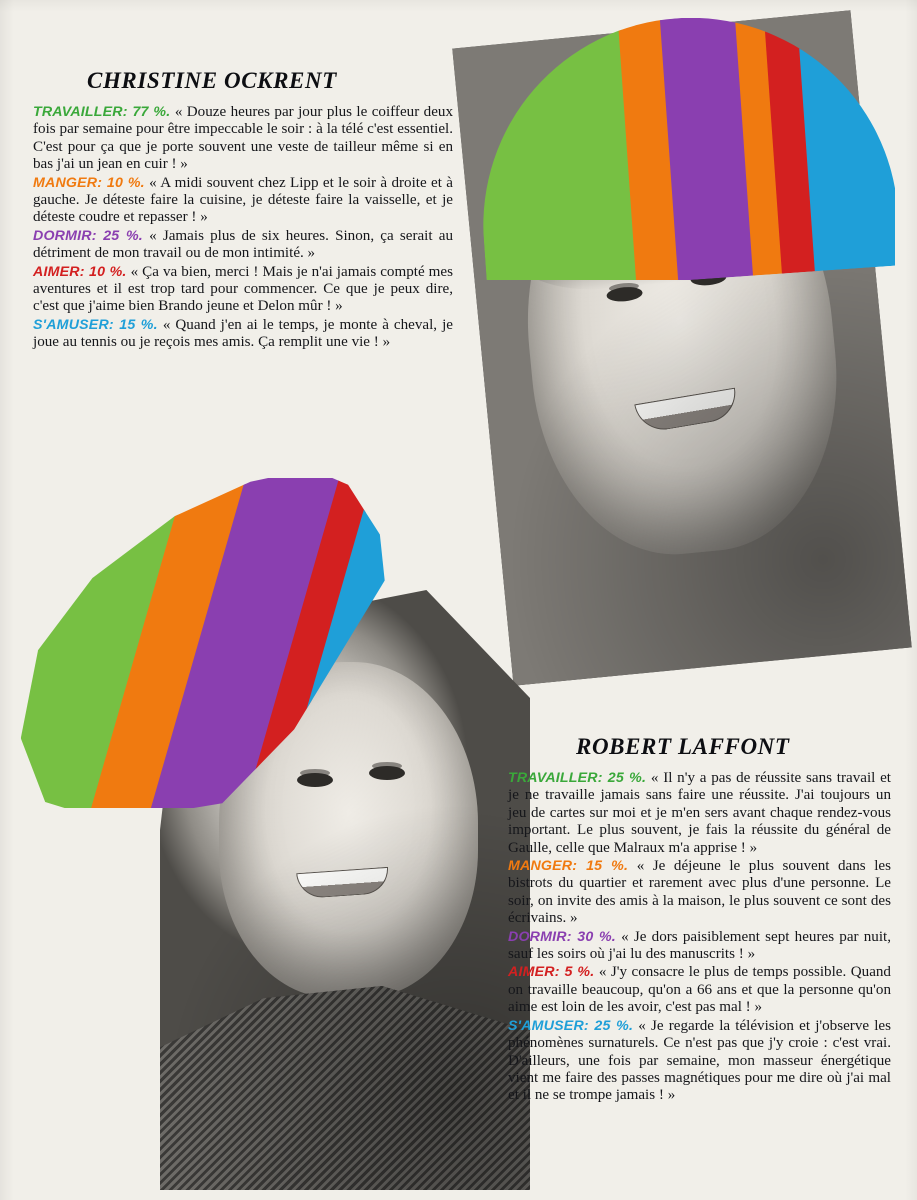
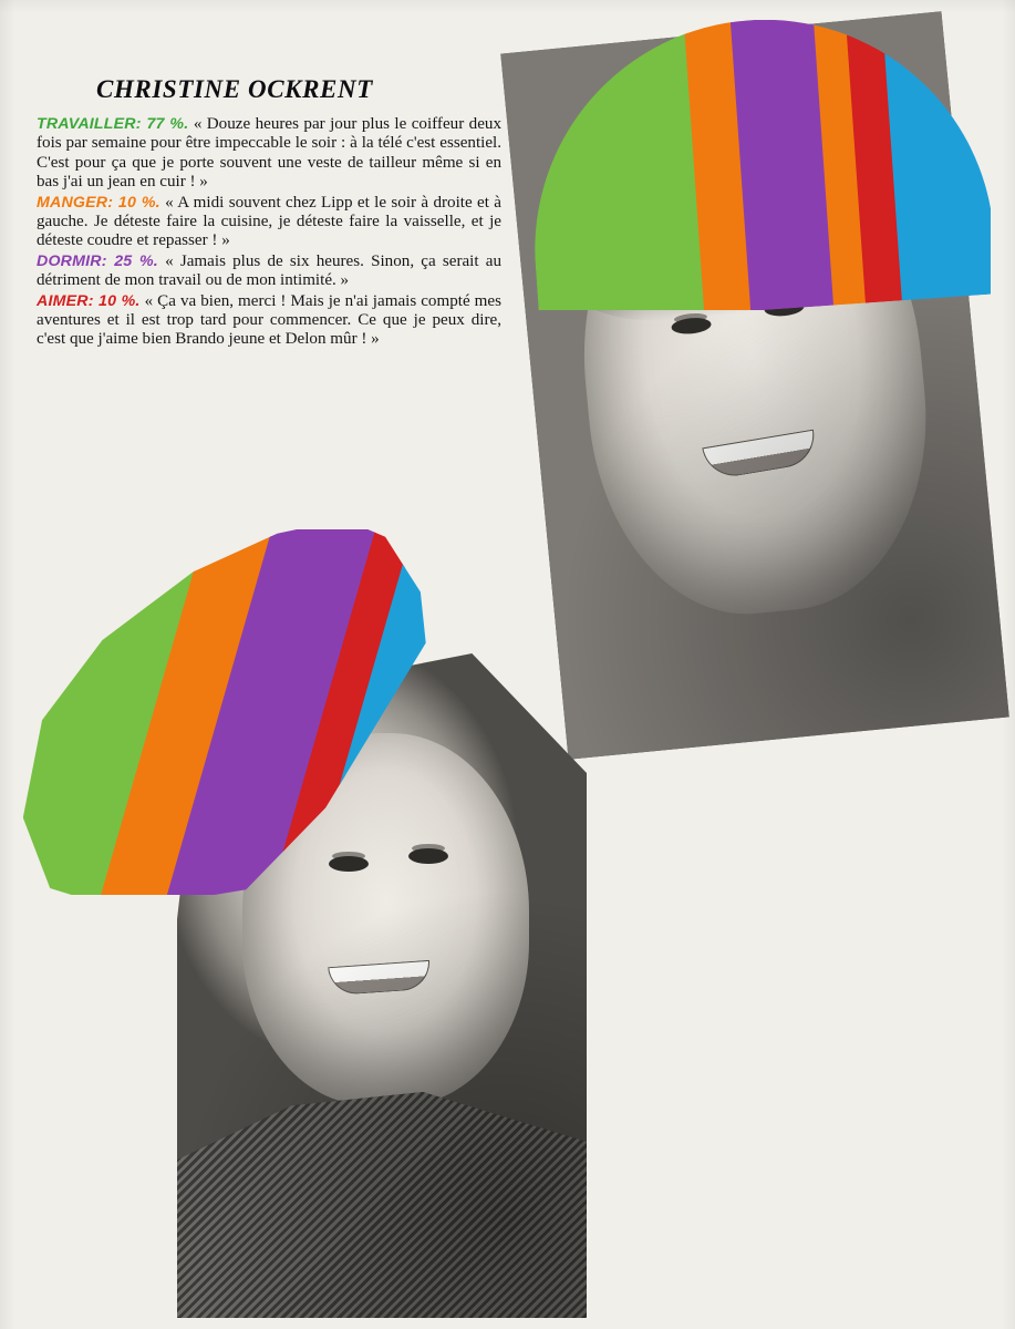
  CHRISTINE OCKRENT
  TRAVAILLER: 77 %. « Douze heures par jour plus le coiffeur deux fois par semaine pour être impeccable le soir : à la télé c'est essentiel. C'est pour ça que je porte souvent une veste de tailleur même si en bas j'ai un jean en cuir ! »
  MANGER: 10 %. « A midi souvent chez Lipp et le soir à droite et à gauche. Je déteste faire la cuisine, je déteste faire la vaisselle, et je déteste coudre et repasser ! »
  DORMIR: 25 %. « Jamais plus de six heures. Sinon, ça serait au détriment de mon travail ou de mon intimité. »
  AIMER: 10 %. « Ça va bien, merci ! Mais je n'ai jamais compté mes aventures et il est trop tard pour commencer. Ce que je peux dire, c'est que j'aime bien Brando jeune et Delon mûr ! »
- S'AMUSER: 15 %. « Quand j'en ai le temps, je monte à cheval, je joue au tennis ou je reçois mes amis. Ça remplit une vie ! »
- ROBERT LAFFONT
- TRAVAILLER: 25 %. « Il n'y a pas de réussite sans travail et je ne travaille jamais sans faire une réussite. J'ai toujours un jeu de cartes sur moi et je m'en sers avant chaque rendez-vous important. Le plus souvent, je fais la réussite du général de Gaulle, celle que Malraux m'a apprise ! »
- MANGER: 15 %. « Je déjeune le plus souvent dans les bistrots du quartier et rarement avec plus d'une personne. Le soir, on invite des amis à la maison, le plus souvent ce sont des écrivains. »
- DORMIR: 30 %. « Je dors paisiblement sept heures par nuit, sauf les soirs où j'ai lu des manuscrits ! »
- AIMER: 5 %. « J'y consacre le plus de temps possible. Quand on travaille beaucoup, qu'on a 66 ans et que la personne qu'on aime est loin de les avoir, c'est pas mal ! »
- S'AMUSER: 25 %. « Je regarde la télévision et j'observe les phénomènes surnaturels. Ce n'est pas que j'y croie : c'est vrai. D'ailleurs, une fois par semaine, mon masseur énergétique vient me faire des passes magnétiques pour me dire où j'ai mal et il ne se trompe jamais ! »
